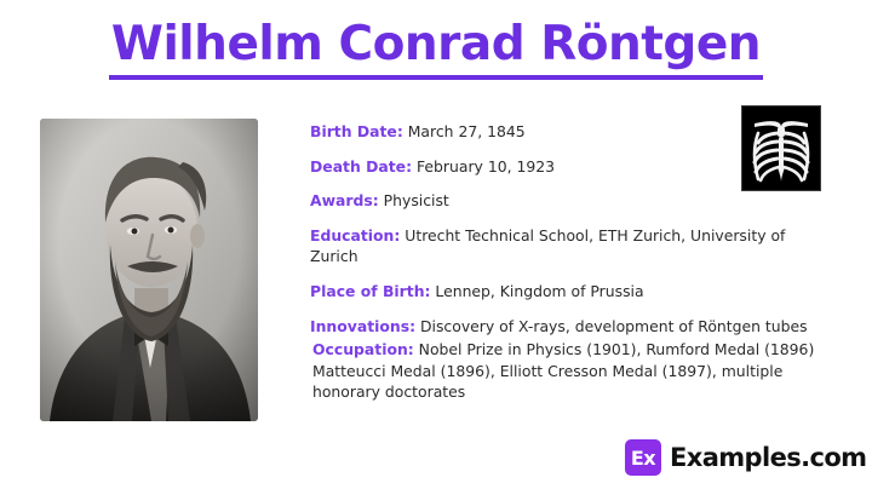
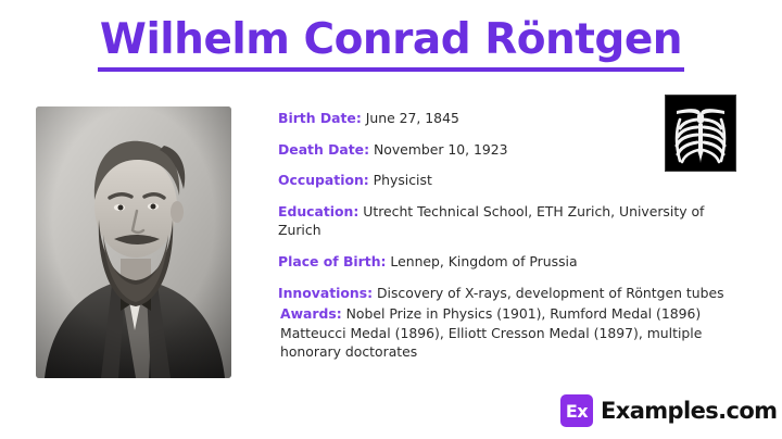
  Wilhelm Conrad Röntgen
- Birth Date: March 27, 1845
+ Birth Date: June 27, 1845
- Death Date: February 10, 1923
+ Death Date: November 10, 1923
- Awards: Physicist
+ Occupation: Physicist
  Education: Utrecht Technical School, ETH Zurich, University of Zurich
  Place of Birth: Lennep, Kingdom of Prussia
  Innovations: Discovery of X-rays, development of Röntgen tubes
- Occupation: Nobel Prize in Physics (1901), Rumford Medal (1896) Matteucci Medal (1896), Elliott Cresson Medal (1897), multiple honorary doctorates
+ Awards: Nobel Prize in Physics (1901), Rumford Medal (1896) Matteucci Medal (1896), Elliott Cresson Medal (1897), multiple honorary doctorates
  Ex
  Examples.com
